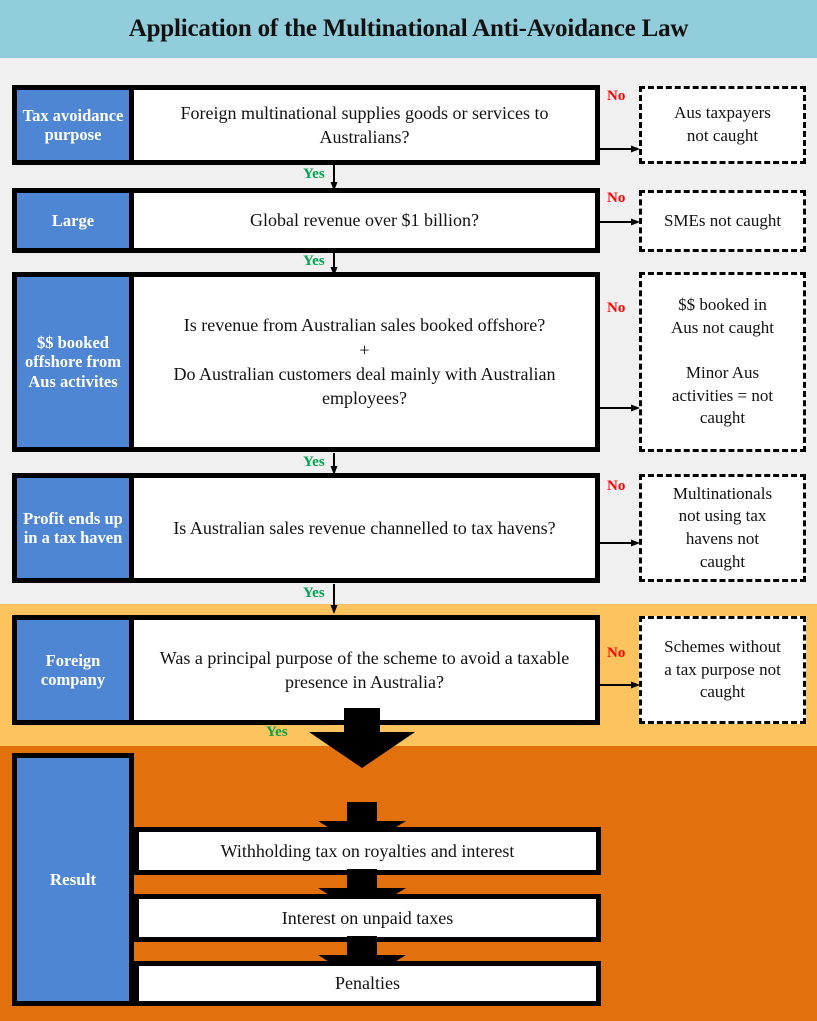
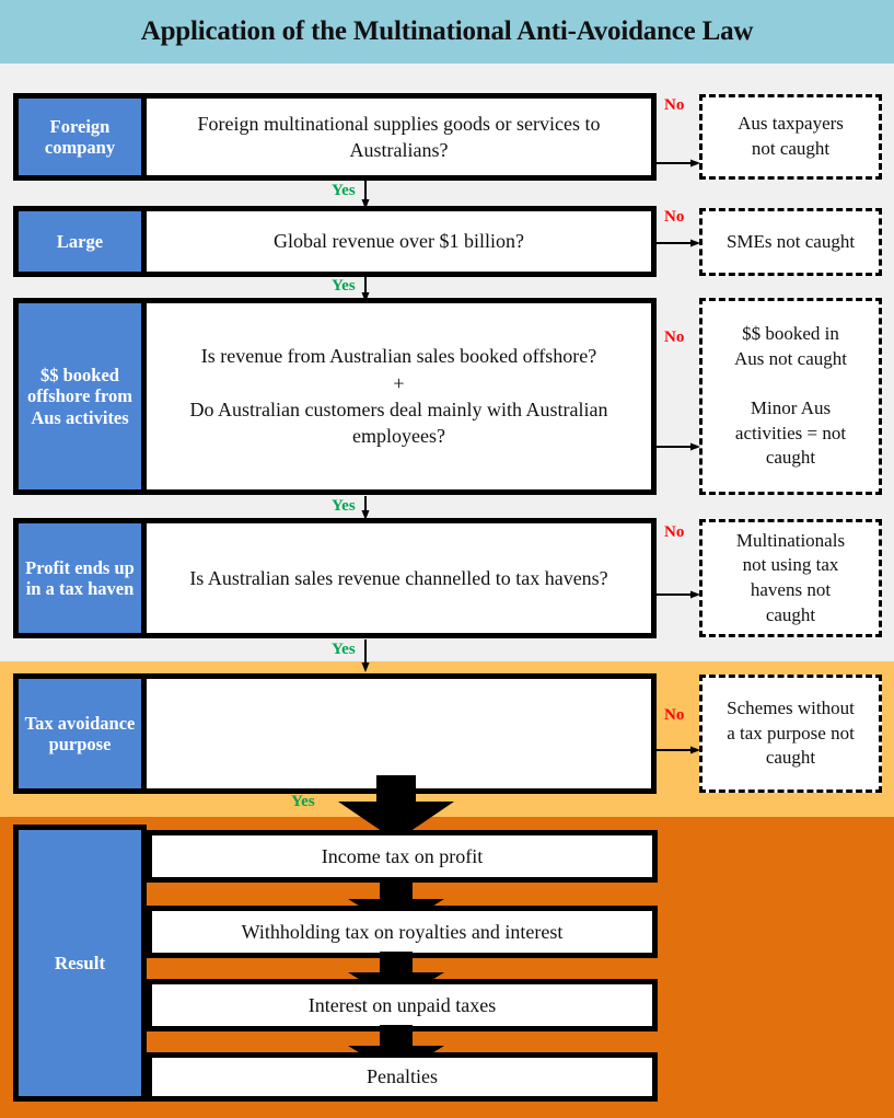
  Application of the Multinational Anti-Avoidance Law
- Tax avoidance purpose
+ Foreign company
  Foreign multinational supplies goods or services to Australians?
  No
  Aus taxpayers
  not caught
  Yes
  Large
  Global revenue over $1 billion?
  No
  SMEs not caught
  Yes
  $$ booked offshore from Aus activites
  Is revenue from Australian sales booked offshore?
  +
  Do Australian customers deal mainly with Australian employees?
  No
  $$ booked in
  Aus not caught
  Minor Aus
  activities = not
  caught
  Yes
  Profit ends up in a tax haven
  Is Australian sales revenue channelled to tax havens?
  No
  Multinationals
  not using tax
  havens not
  caught
  Yes
- Foreign company
+ Tax avoidance purpose
- Was a principal purpose of the scheme to avoid a taxable presence in Australia?
  No
  Schemes without
  a tax purpose not
  caught
  Yes
  Result
+ Income tax on profit
  Withholding tax on royalties and interest
  Interest on unpaid taxes
  Penalties
